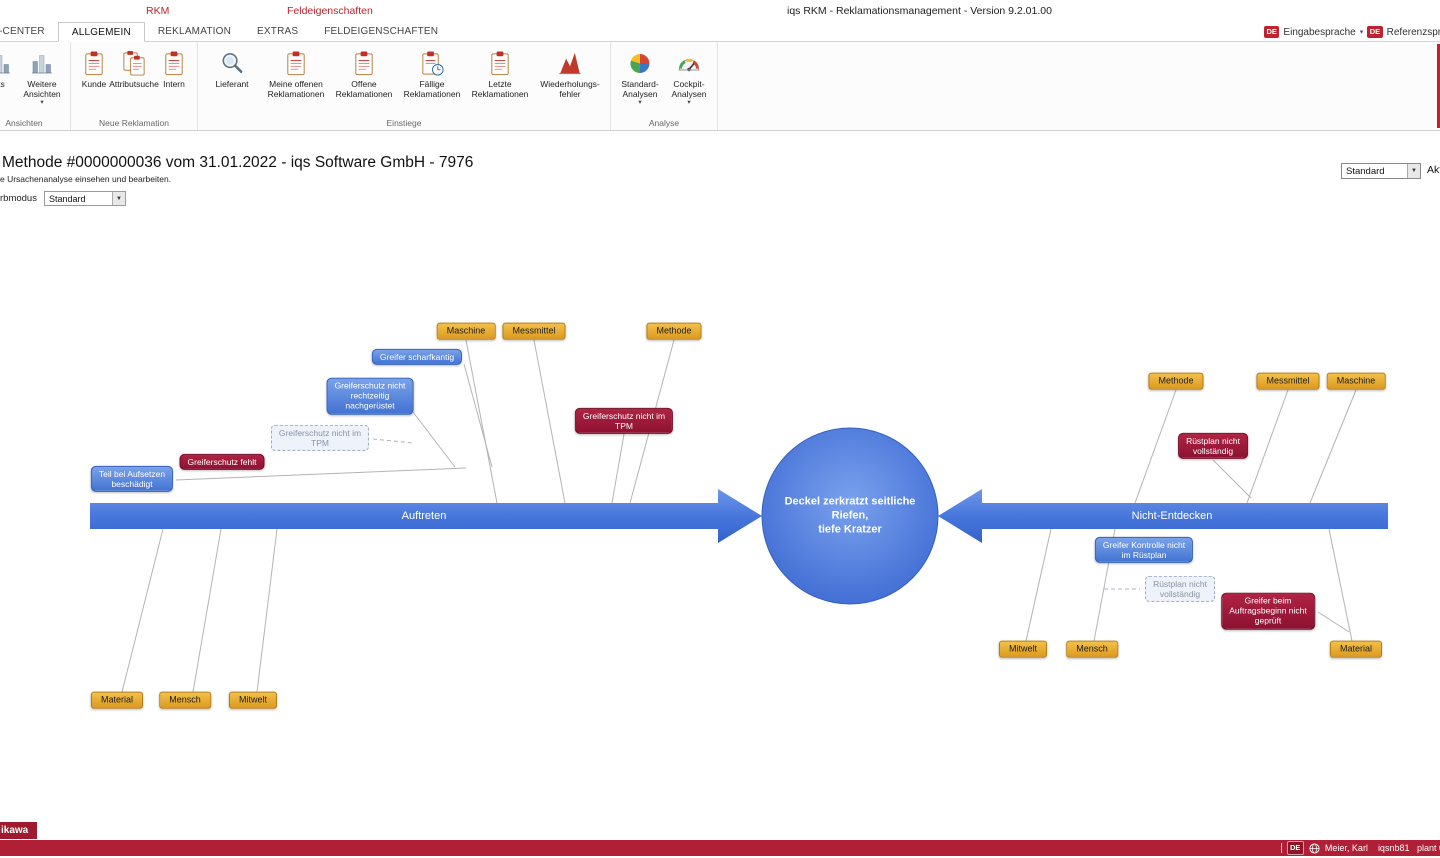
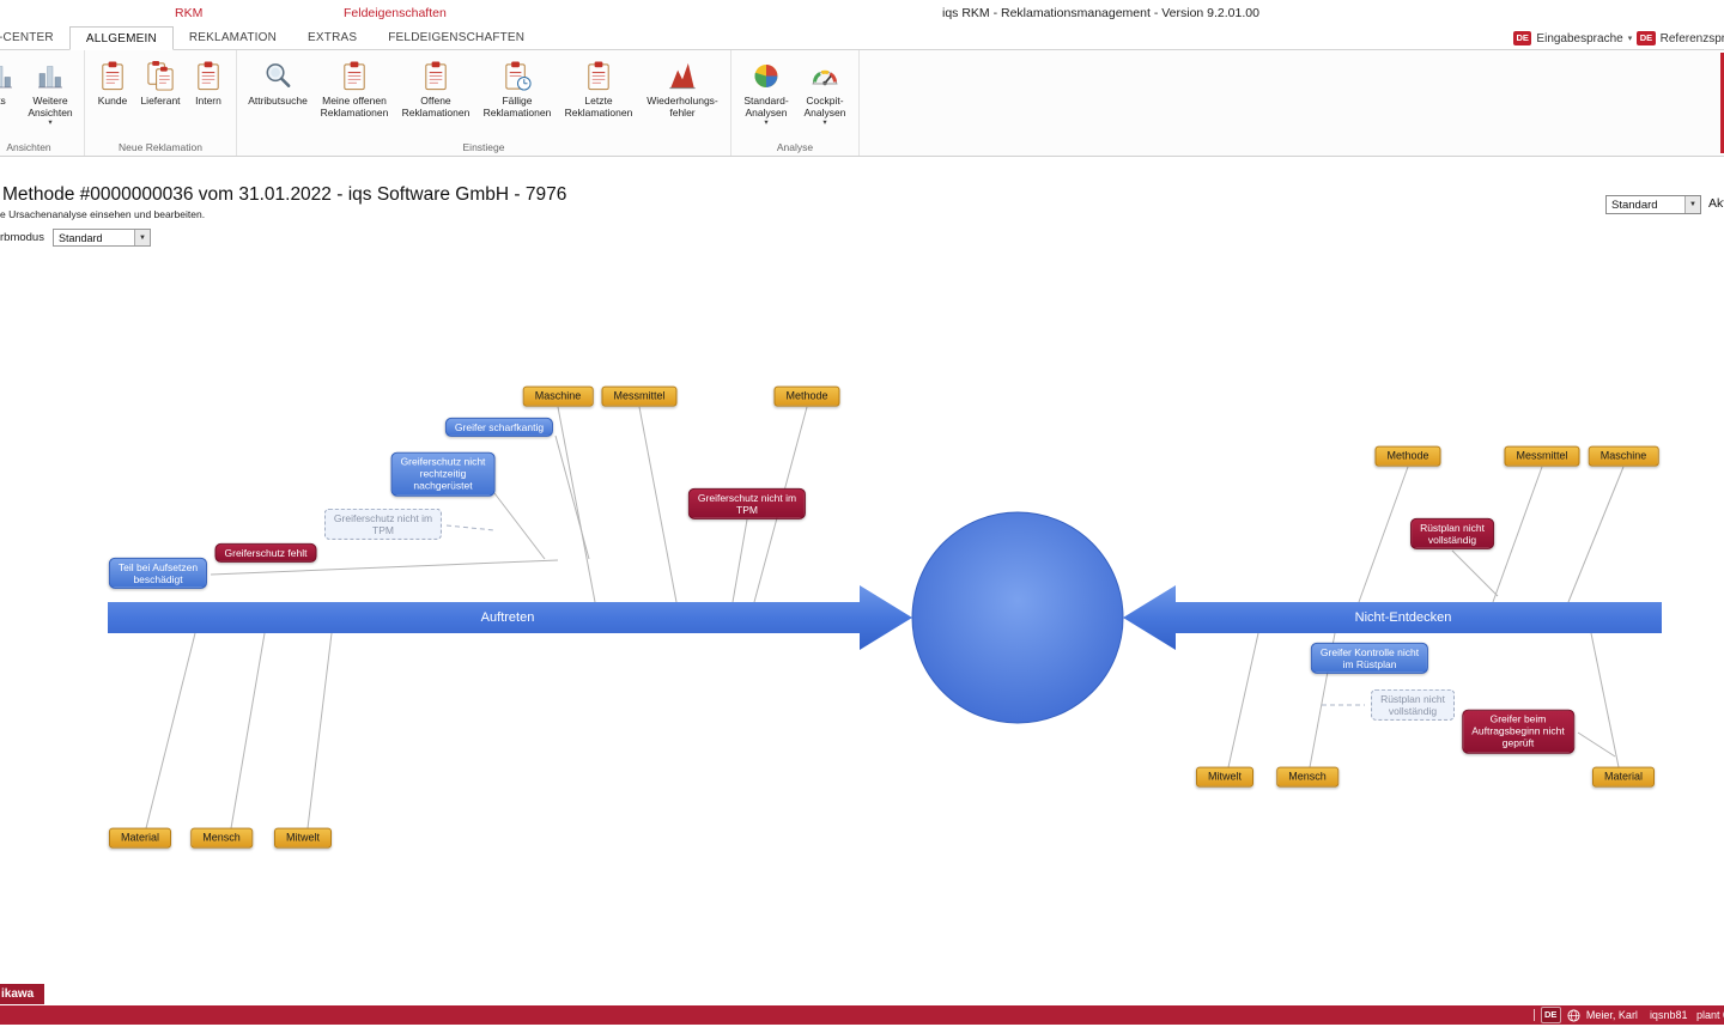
  RKM
  Feldeigenschaften
  iqs RKM - Reklamationsmanagement - Version 9.2.01.00
  -CENTER
  ALLGEMEIN
  REKLAMATION
  EXTRAS
  FELDEIGENSCHAFTEN
  DE
  Eingabesprache
  DE
  Referenzspr
  Weitere
  Ansichten
  Ansichten
  Kunde
- Attributsuche
+ Lieferant
  Intern
  Neue Reklamation
- Lieferant
+ Attributsuche
  Meine offenen
  Reklamationen
  Offene
  Reklamationen
  Fällige
  Reklamationen
  Letzte
  Reklamationen
  Wiederholungs-
  fehler
  Einstiege
  Standard-
  Analysen
  Cockpit-
  Analysen
  Analyse
  Methode #0000000036 vom 31.01.2022 - iqs Software GmbH - 7976
  e Ursachenanalyse einsehen und bearbeiten.
  Standard
  rbmodus
  Standard
  Auftreten
  Nicht-Entdecken
- Deckel zerkratzt seitliche Riefen,
- tiefe Kratzer
  Maschine
  Messmittel
  Methode
  Material
  Mensch
  Mitwelt
  Methode
  Messmittel
  Maschine
  Mitwelt
  Mensch
  Material
  Greifer scharfkantig
  Greiferschutz nicht
  rechtzeitig
  nachgerüstet
  Greiferschutz nicht im
  TPM
  Greiferschutz fehlt
  Teil bei Aufsetzen
  beschädigt
  Greiferschutz nicht im
  TPM
  Rüstplan nicht
  vollständig
  Greifer Kontrolle nicht
  im Rüstplan
  Rüstplan nicht
  vollständig
  Greifer beim
  Auftragsbeginn nicht
  geprüft
  ikawa
  DE
  Meier, Karl iqsnb81 plant
